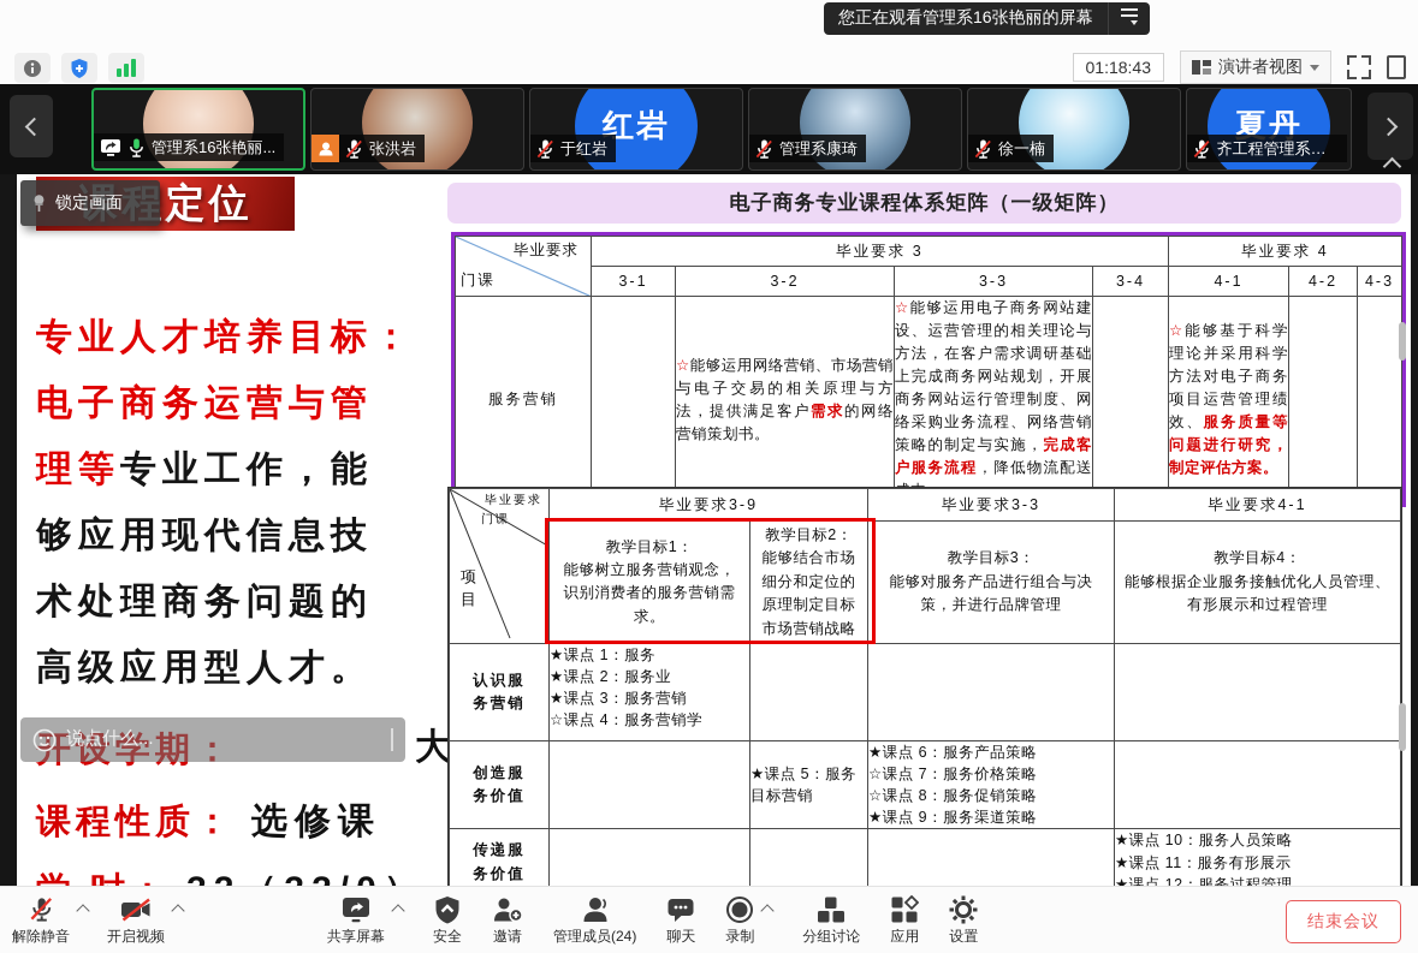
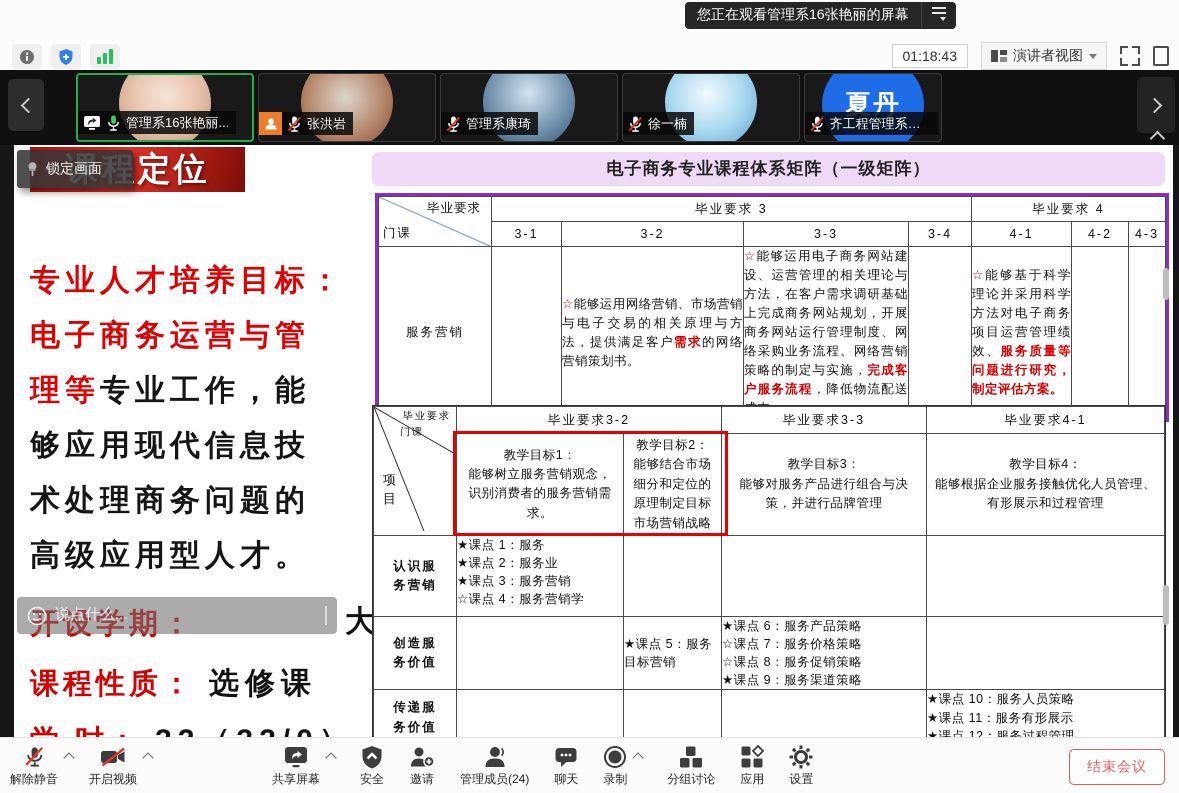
  01:18:43
  演讲者视图
  您正在观看管理系16张艳丽的屏幕
  管理系16张艳丽...
  张洪岩
- 红岩
- 于红岩
  管理系康琦
  徐一楠
  夏丹
  齐工程管理系夏丹
  课程定位
  锁定画面
  专业人才培养目标：
  电子商务运营与管
  理等专业工作，能
  够应用现代信息技
  术处理商务问题的
  高级应用型人才。
  开设学期：
  说点什么...
  课程性质： 选修课
  电子商务专业课程体系矩阵（一级矩阵）
  毕业要求 门课	毕业要求 3	毕业要求 4
  3-1	3-2	3-3	3-4	4-1	4-2	4-3
  服务营销		☆能够运用网络营销、市场营销与电子交易的相关原理与方法，提供满足客户需求的网络营销策划书。	☆能够运用电子商务网站建设、运营管理的相关理论与方法，在客户需求调研基础上完成商务网站规划，开展商务网站运行管理制度、网络采购业务流程、网络营销策略的制定与实施，完成客户服务流程，降低物流配送		☆能够基于科学理论并采用科学方法对电子商务项目运营管理绩效、服务质量等问题进行研究，制定评估方案。
- 毕业要求 门课 项 目	毕业要求3-9	毕业要求3-3	毕业要求4-1
+ 毕业要求 门课 项 目	毕业要求3-2	毕业要求3-3	毕业要求4-1
  教学目标1： 能够树立服务营销观念，识别消费者的服务营销需求。	教学目标2： 能够结合市场细分和定位的原理制定目标市场营销战略	教学目标3： 能够对服务产品进行组合与决策，并进行品牌管理	教学目标4： 能够根据企业服务接触优化人员管理、有形展示和过程管理
  认识服 务营销	★课点 1：服务 ★课点 2：服务业 ★课点 3：服务营销 ☆课点 4：服务营销学
  创造服 务价值		★课点 5：服务目标营销	★课点 6：服务产品策略 ☆课点 7：服务价格策略 ☆课点 8：服务促销策略 ★课点 9：服务渠道策略
  传递服 务价值				★课点 10：服务人员策略 ★课点 11：服务有形展示 ★课点 12：服务过程管理
  解除静音
  开启视频
  共享屏幕
  安全
  邀请
  管理成员(24)
  聊天
  录制
  分组讨论
  应用
  设置
  结束会议
